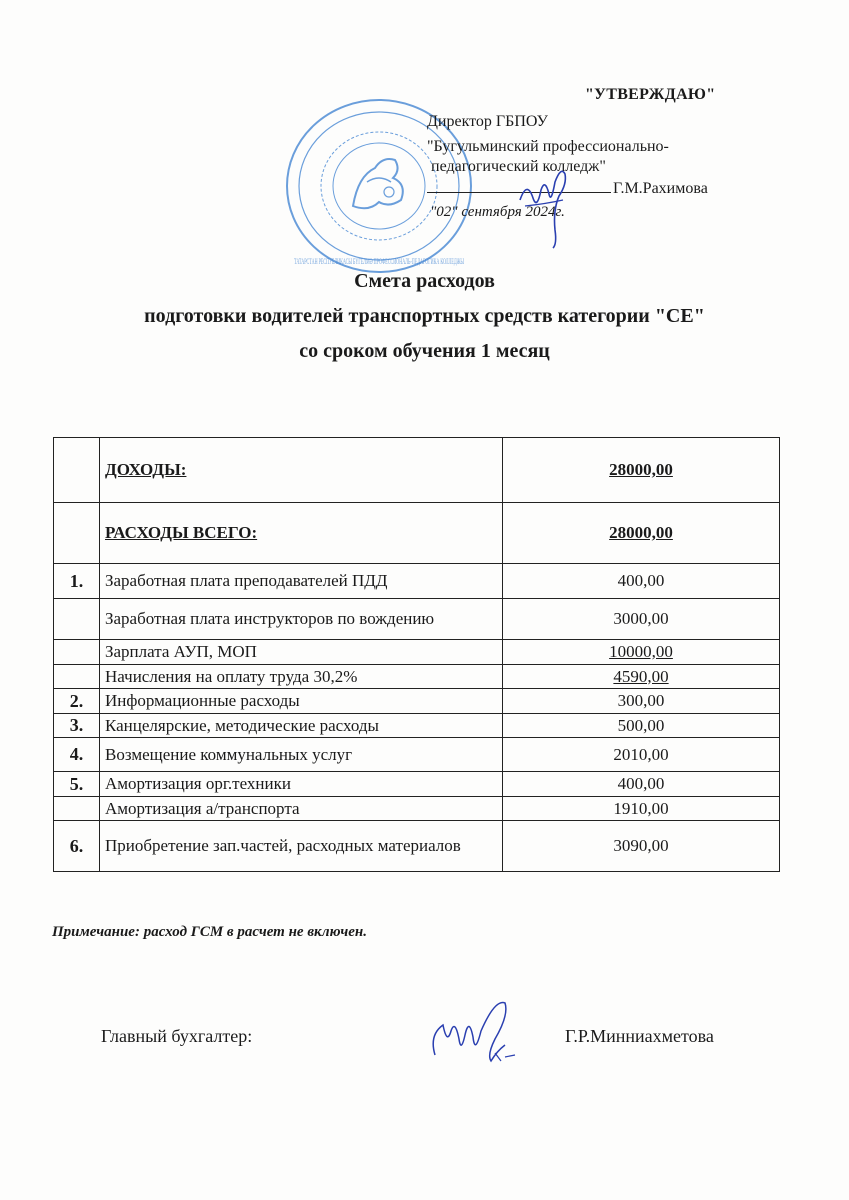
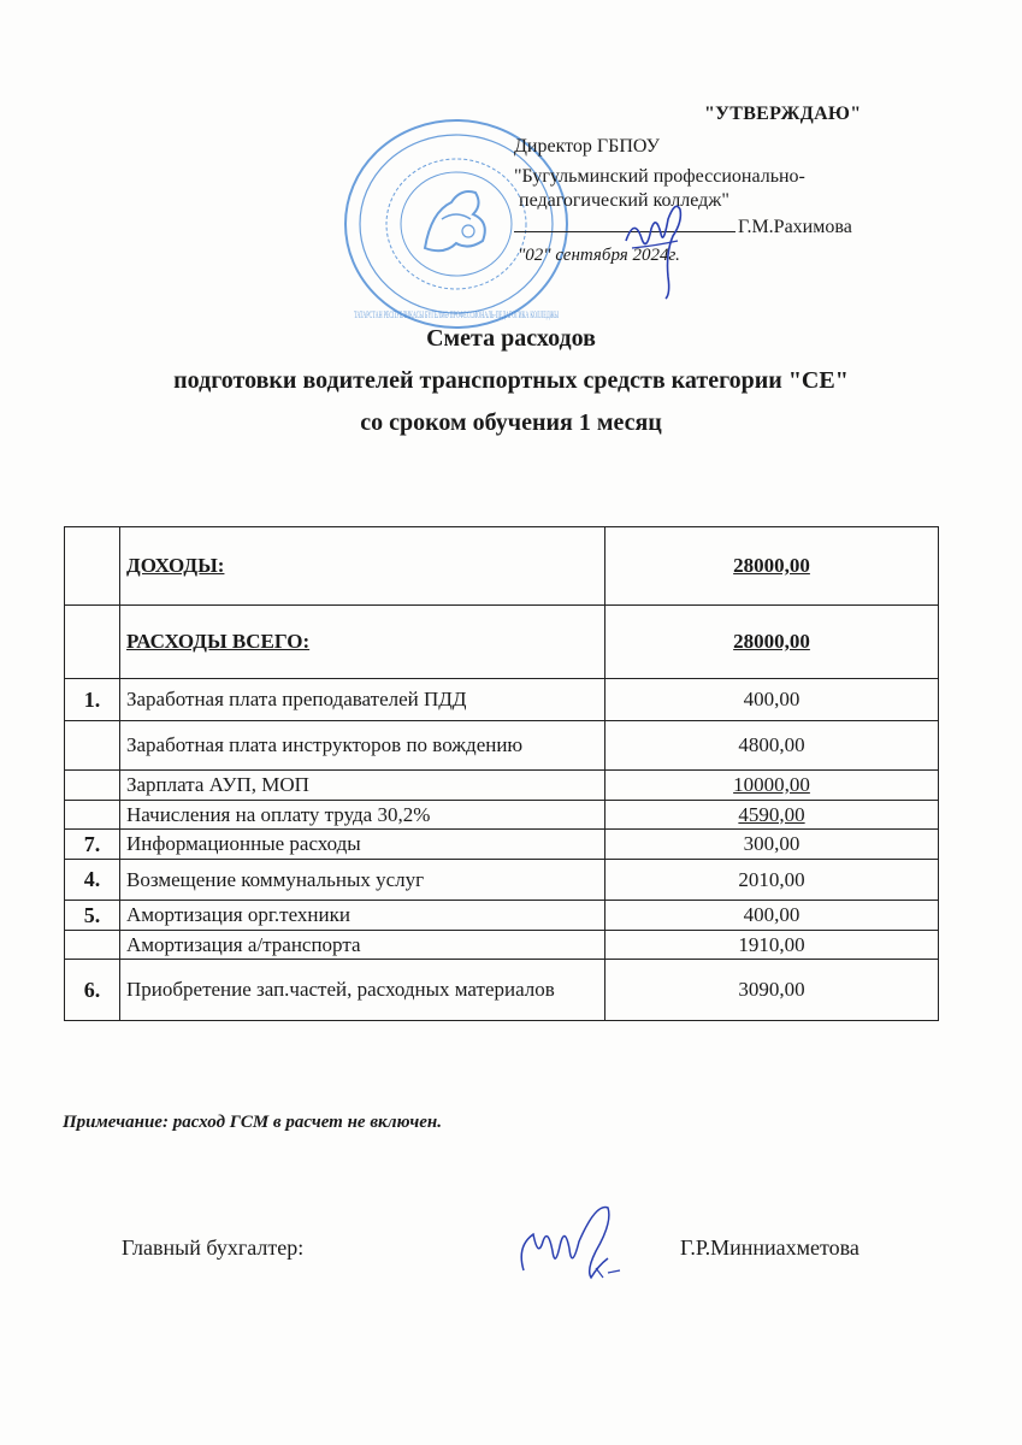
  ТАТАРСТАН РЕСПУБЛИКАСЫ БҮГЕЛМӘ ПРОФЕССИОНАЛЬ-ПЕДАГОГИКА КОЛЛЕДЖЫ
  "УТВЕРЖДАЮ"
  Директор ГБПОУ
  "Бугульминский профессионально-
  педагогический колледж"
  Г.М.Рахимова
  "02" сентября 2024г.
  Смета расходов
  подготовки водителей транспортных средств категории "СЕ"
  со сроком обучения 1 месяц
  	ДОХОДЫ:	28000,00
  	РАСХОДЫ ВСЕГО:	28000,00
  1.	Заработная плата преподавателей ПДД	400,00
- 	Заработная плата инструкторов по вождению	3000,00
+ 	Заработная плата инструкторов по вождению	4800,00
  	Зарплата АУП, МОП	10000,00
  	Начисления на оплату труда 30,2%	4590,00
- 2.	Информационные расходы	300,00
+ 7.	Информационные расходы	300,00
- 3.	Канцелярские, методические расходы	500,00
  4.	Возмещение коммунальных услуг	2010,00
  5.	Амортизация орг.техники	400,00
  	Амортизация а/транспорта	1910,00
  6.	Приобретение зап.частей, расходных материалов	3090,00
  Примечание: расход ГСМ в расчет не включен.
  Главный бухгалтер:
  Г.Р.Минниахметова
